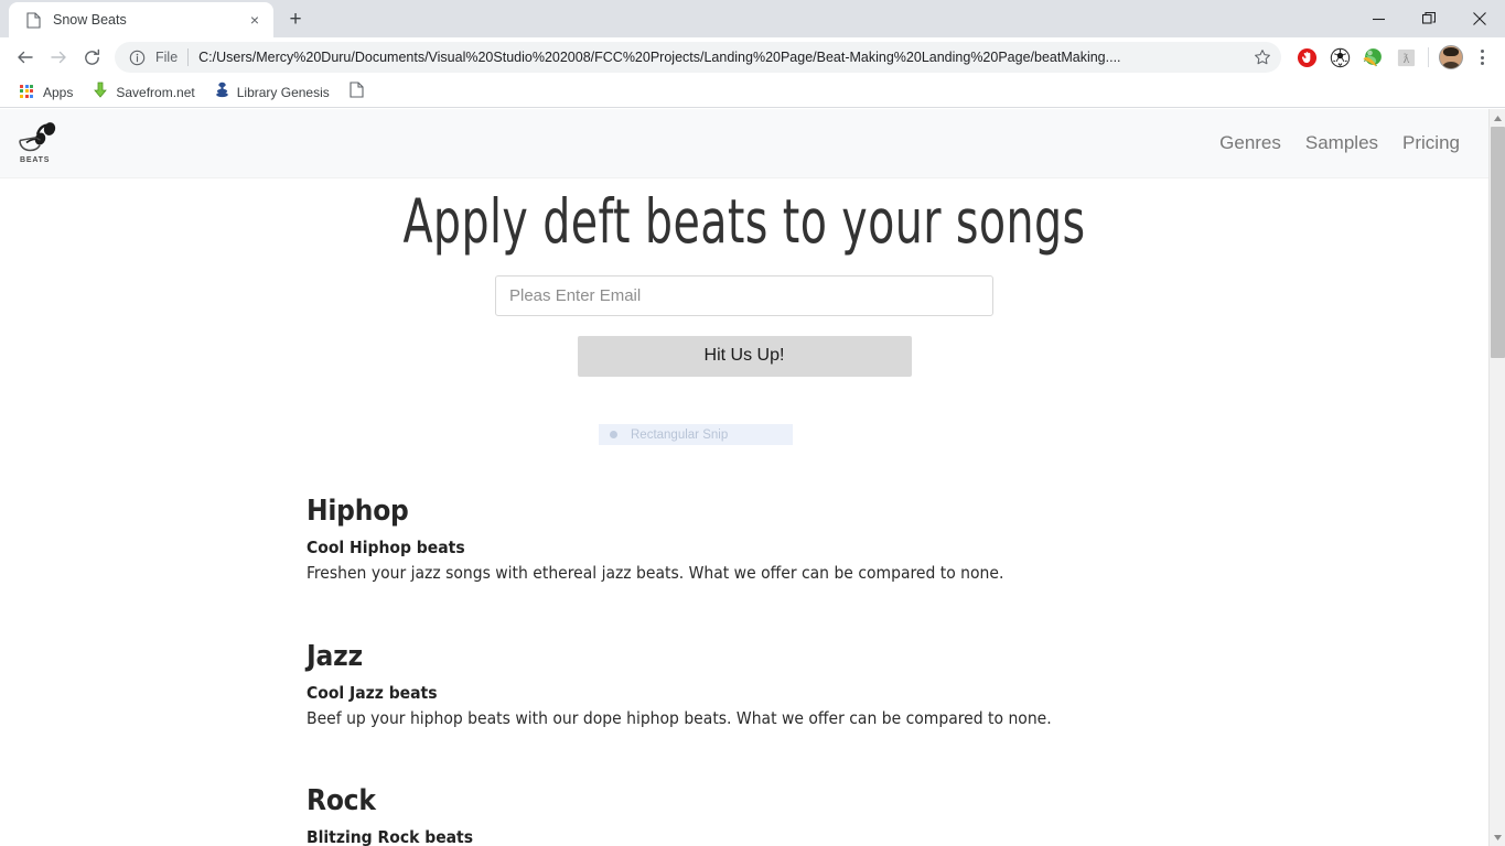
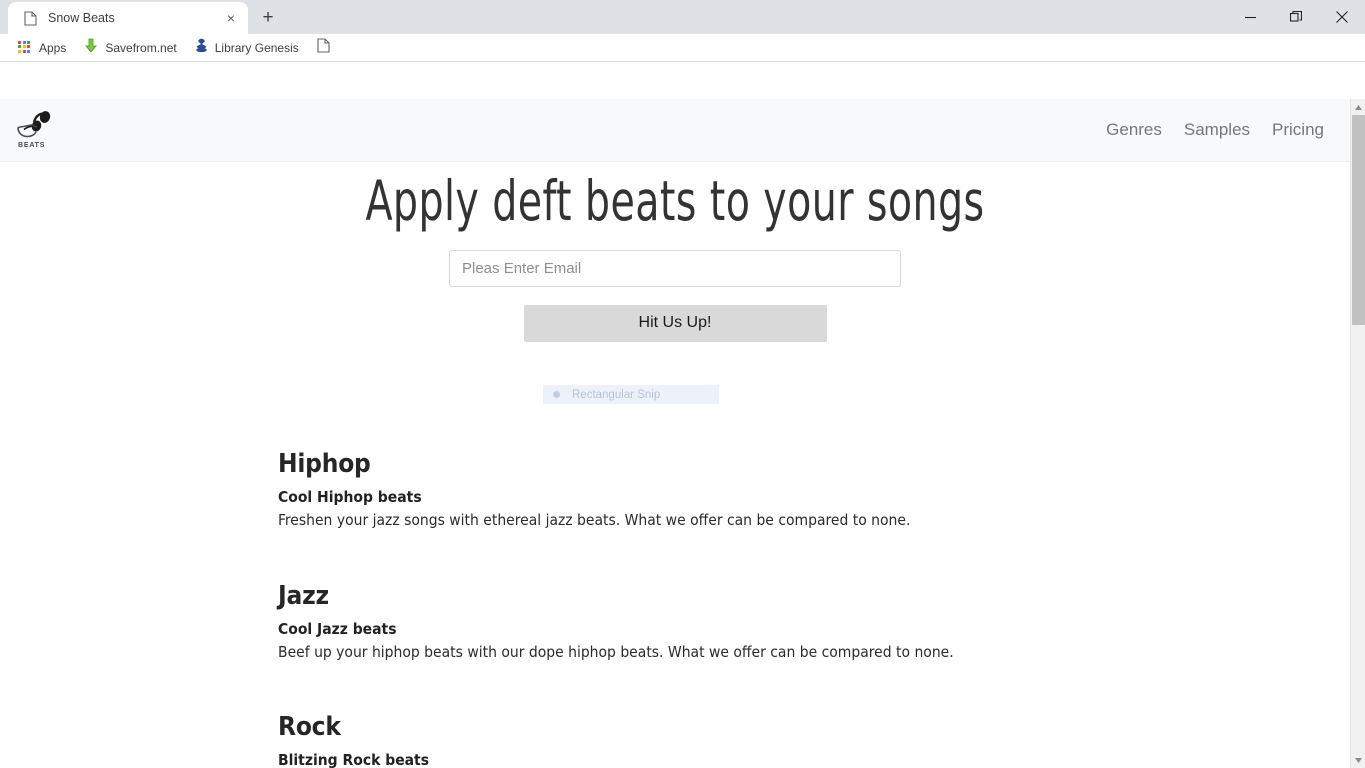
  Snow Beats
  ×
  +
- File
- C:/Users/Mercy%20Duru/Documents/Visual%20Studio%202008/FCC%20Projects/Landing%20Page/Beat-Making%20Landing%20Page/beatMaking....
- ƛ
  Apps
  Savefrom.net
  Library Genesis
  Genres
  Samples
  Pricing
  Apply deft beats to your songs
  Pleas Enter Email
  Hit Us Up!
  Rectangular Snip
  Hiphop
  Cool Hiphop beats
  Freshen your jazz songs with ethereal jazz beats. What we offer can be compared to none.
  Jazz
  Cool Jazz beats
  Beef up your hiphop beats with our dope hiphop beats. What we offer can be compared to none.
  Rock
  Blitzing Rock beats
